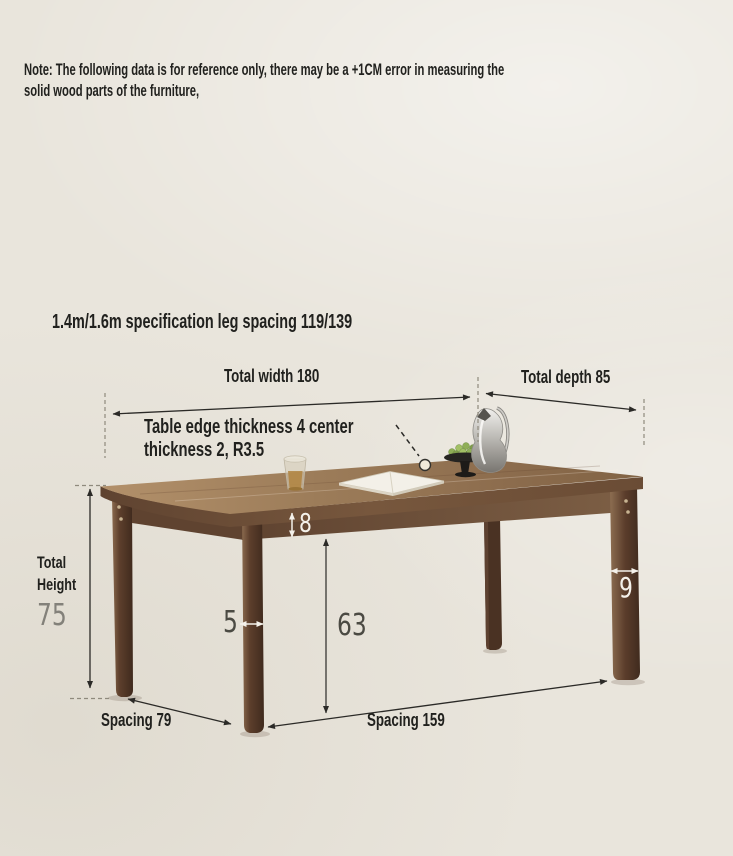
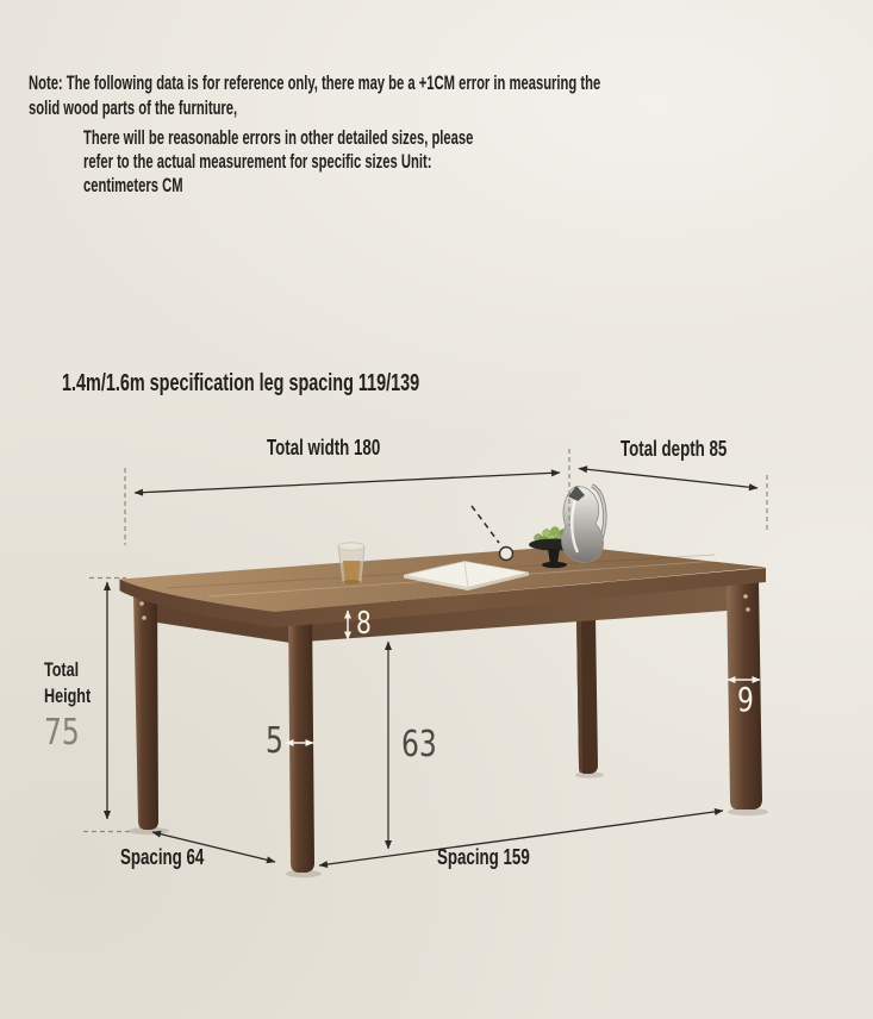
  Note: The following data is for reference only, there may be a +1CM error in measuring the
  solid wood parts of the furniture,
+ There will be reasonable errors in other detailed sizes, please
+ refer to the actual measurement for specific sizes Unit:
+ centimeters CM
  1.4m/1.6m specification leg spacing 119/139
  Total width 180
  Total depth 85
- Table edge thickness 4 center
- thickness 2, R3.5
  Total
  Height
  75
  8
  5
  63
  9
- Spacing 79
+ Spacing 64
  Spacing 159
